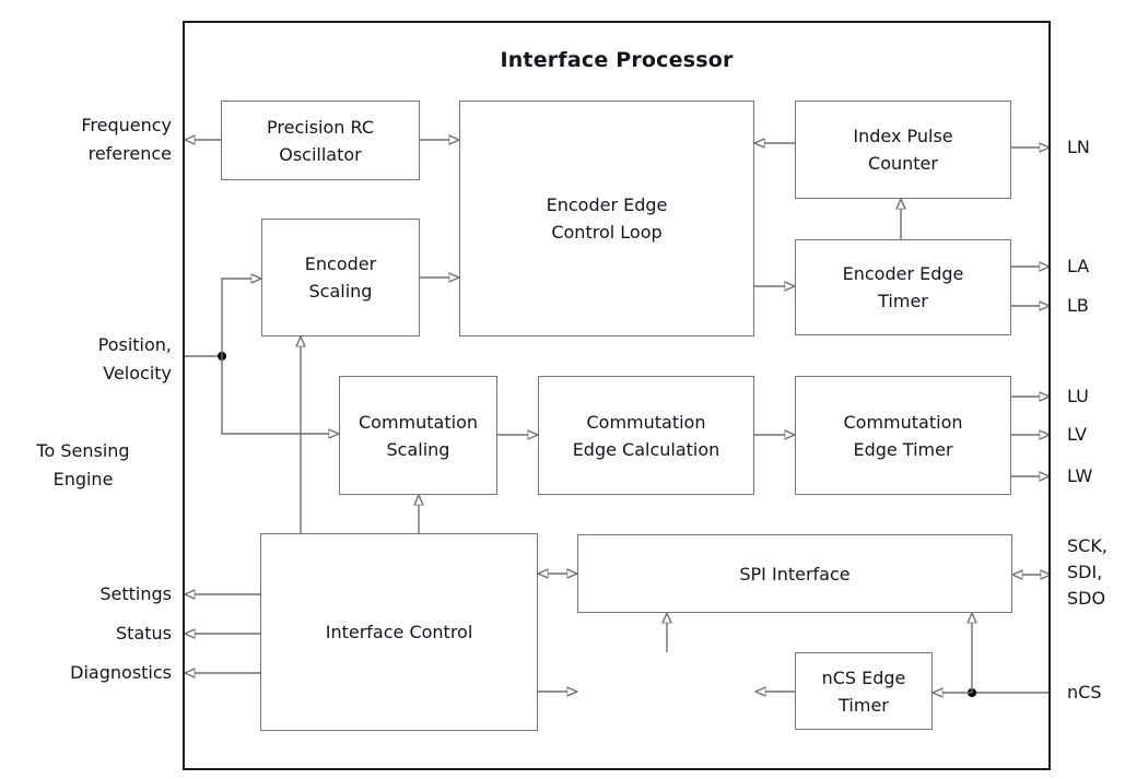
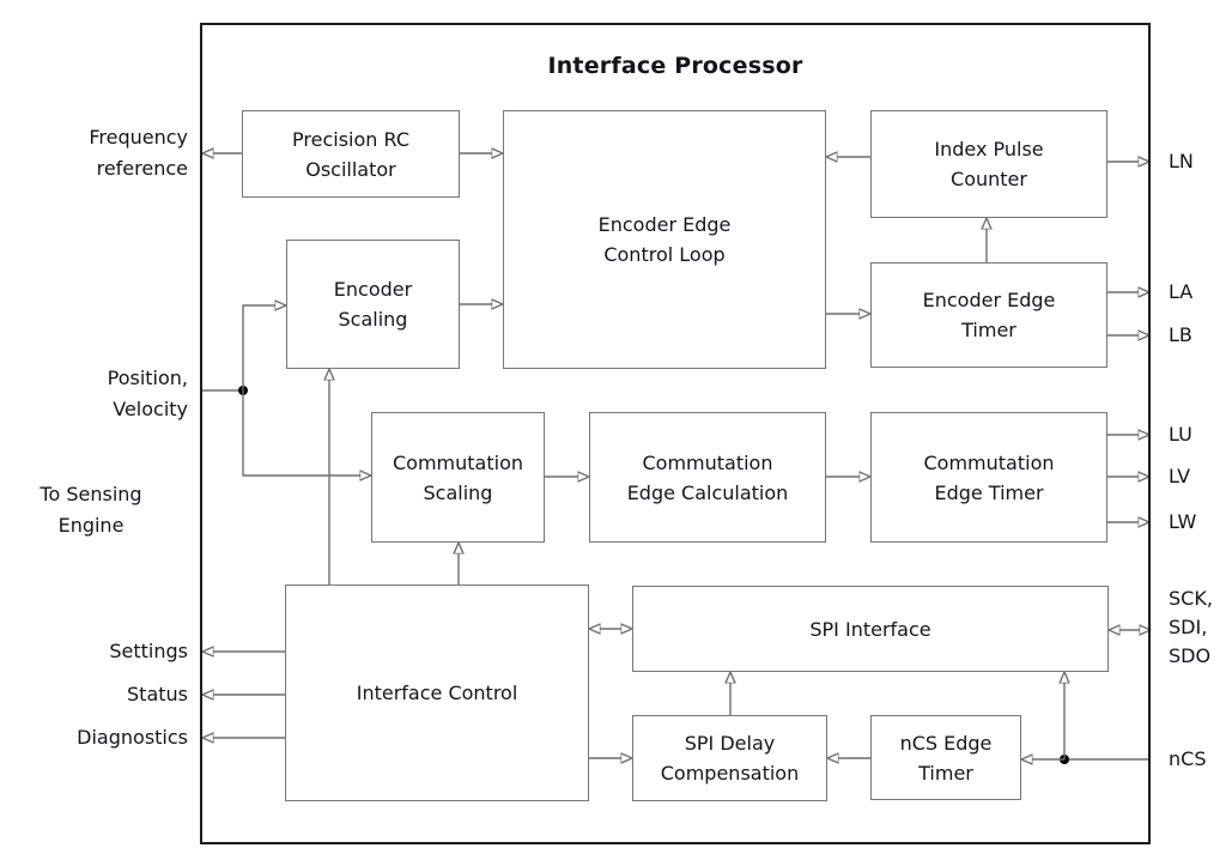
  Interface Processor
  Precision RC
  Oscillator
  Encoder Edge
  Control Loop
  Index Pulse
  Counter
  Encoder
  Scaling
  Encoder Edge
  Timer
  Commutation
  Scaling
  Commutation
  Edge Calculation
  Commutation
  Edge Timer
  Interface Control
  SPI Interface
+ SPI Delay
+ Compensation
  nCS Edge
  Timer
  Frequency
  reference
  Position,
  Velocity
  To Sensing
  Engine
  Settings
  Status
  Diagnostics
  LN
  LA
  LB
  LU
  LV
  LW
  SCK,
  SDI,
  SDO
  nCS
